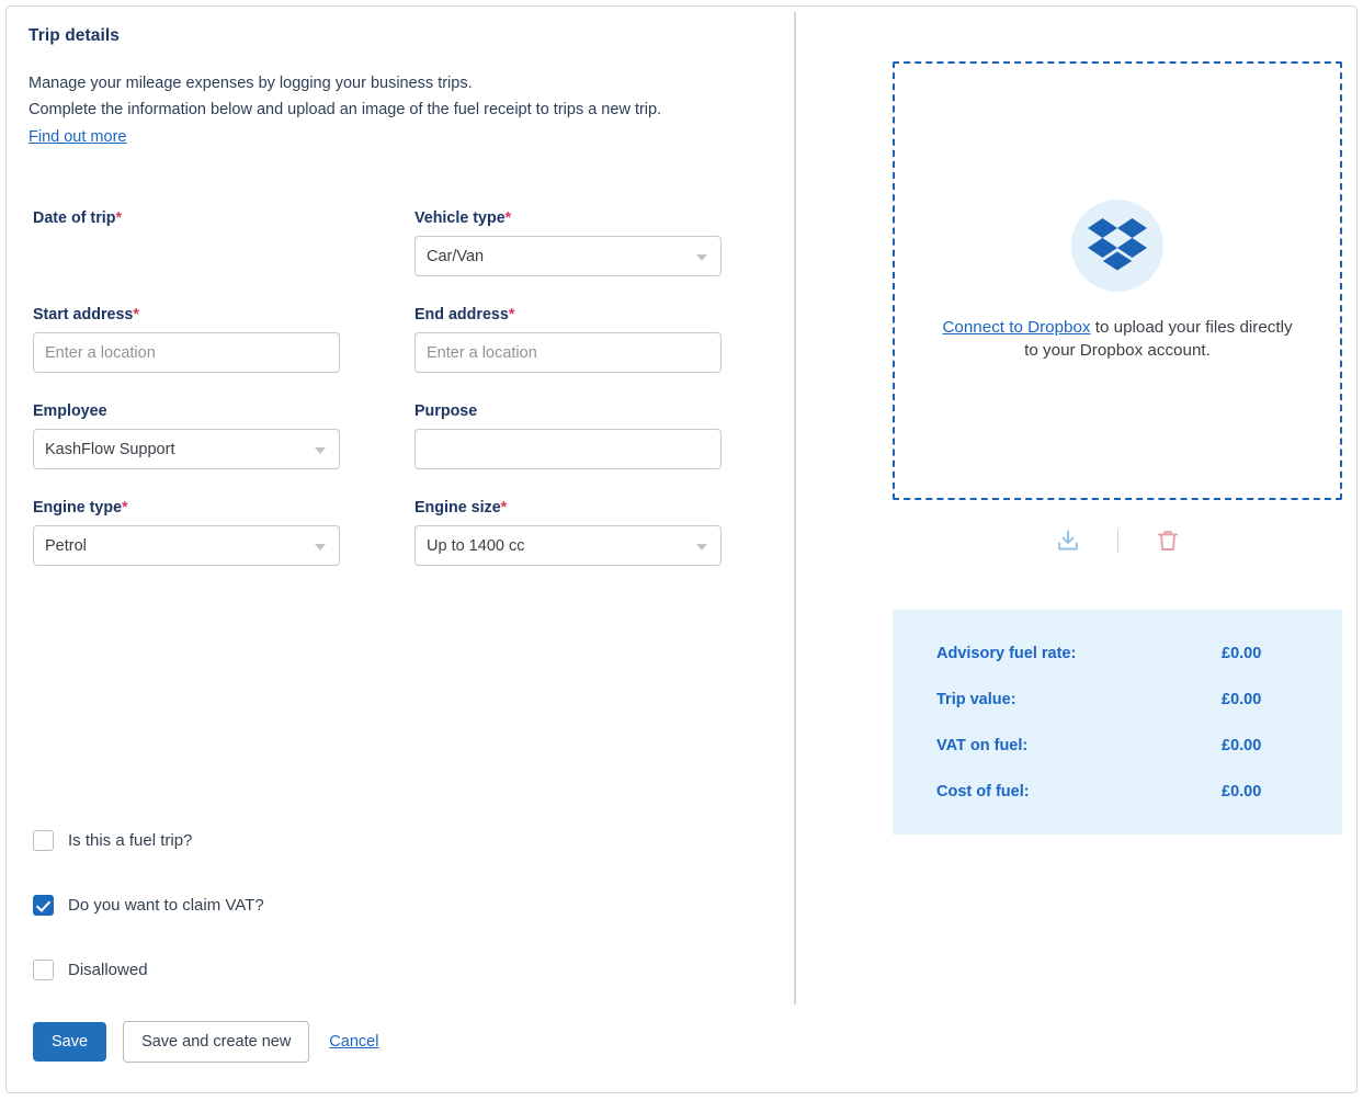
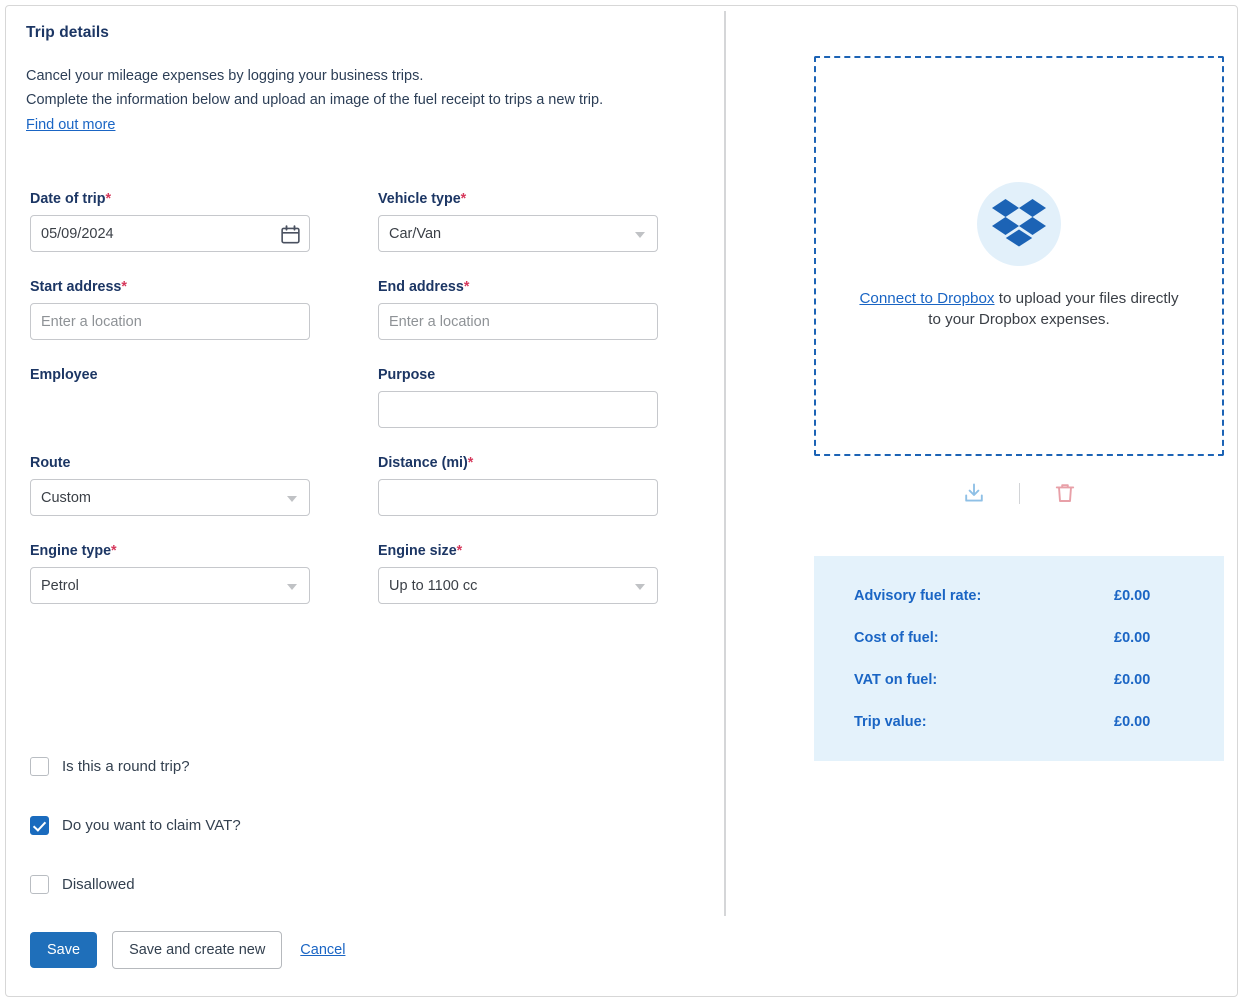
  Trip details
- Manage your mileage expenses by logging your business trips.
+ Cancel your mileage expenses by logging your business trips.
  Complete the information below and upload an image of the fuel receipt to trips a new trip.
  Find out more
  Date of trip*
+ 05/09/2024
  Vehicle type*
  Car/Van
  Start address*
  Enter a location
  End address*
  Enter a location
  Employee
- KashFlow Support
  Purpose
+ Route
+ Custom
+ Distance (mi)*
  Engine type*
  Petrol
  Engine size*
- Up to 1400 cc
+ Up to 1100 cc
- Is this a fuel trip?
+ Is this a round trip?
  Do you want to claim VAT?
  Disallowed
  Save
  Save and create new
  Cancel
- Connect to Dropbox to upload your files directly to your Dropbox account.
+ Connect to Dropbox to upload your files directly to your Dropbox expenses.
  Advisory fuel rate:
  £0.00
- Trip value:
+ Cost of fuel:
  £0.00
  VAT on fuel:
  £0.00
- Cost of fuel:
+ Trip value:
  £0.00
